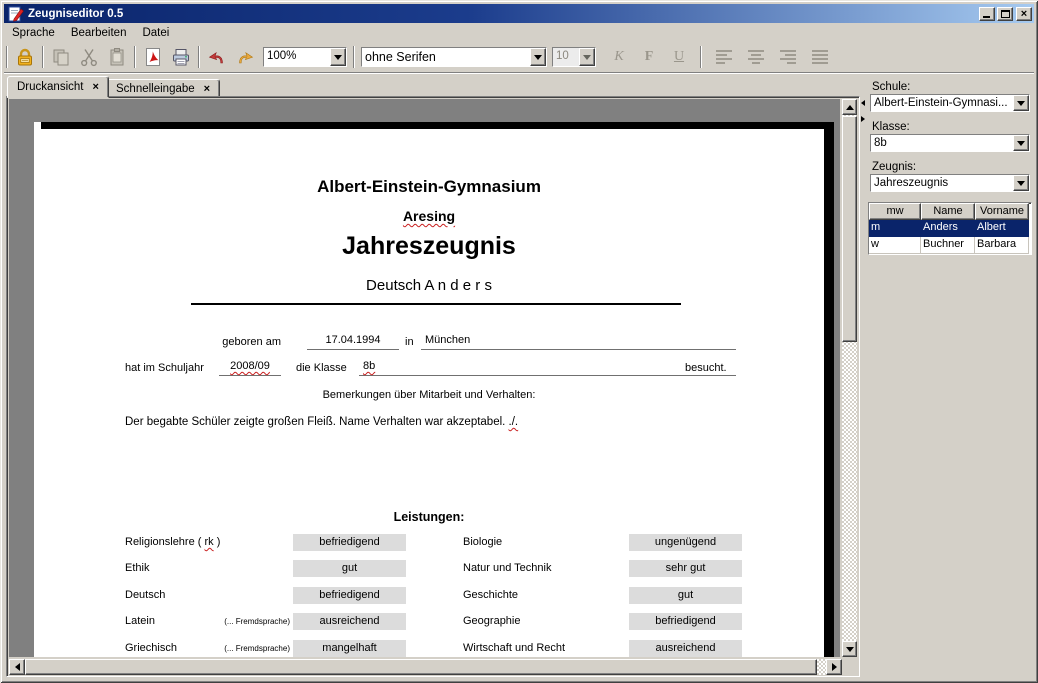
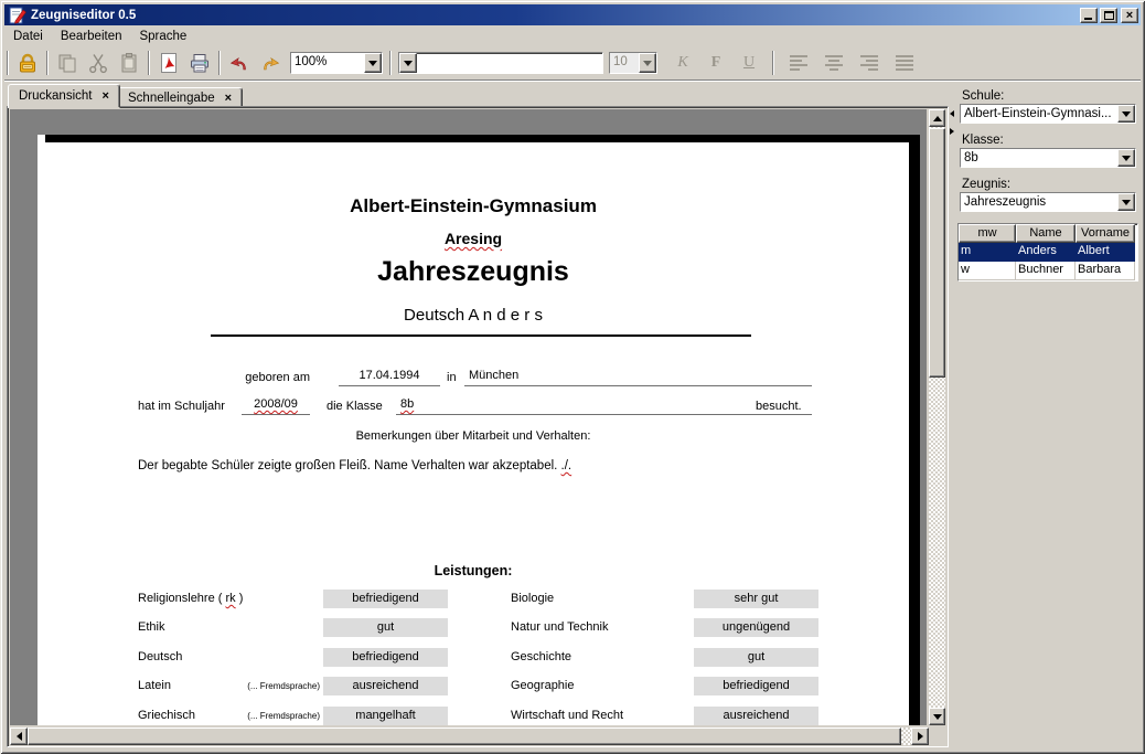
  Zeugniseditor 0.5
  ×
- Sprache
+ Datei
  Bearbeiten
- Datei
+ Sprache
  100%
- ohne Serifen
  10
  K
  F
  U
  Druckansicht
  ×
  Schnelleingabe
  ×
  Albert-Einstein-Gymnasium
  Aresing
  Jahreszeugnis
  Deutsch A n d e r s
  geboren am
  17.04.1994
  in
  München
  hat im Schuljahr
  2008/09
  die Klasse
  8b
  besucht.
  Bemerkungen über Mitarbeit und Verhalten:
  Der begabte Schüler zeigte großen Fleiß. Name Verhalten war akzeptabel. ./.
  Leistungen:
  Religionslehre ( rk )
  befriedigend
  Biologie
- ungenügend
+ sehr gut
  Ethik
  gut
  Natur und Technik
- sehr gut
+ ungenügend
  Deutsch
  befriedigend
  Geschichte
  gut
  Latein
  (... Fremdsprache)
  ausreichend
  Geographie
  befriedigend
  Griechisch
  (... Fremdsprache)
  mangelhaft
  Wirtschaft und Recht
  ausreichend
  Schule:
  Albert-Einstein-Gymnasi...
  Klasse:
  8b
  Zeugnis:
  Jahreszeugnis
  mw
  Name
  Vorname
  m
  Anders
  Albert
  w
  Buchner
  Barbara
